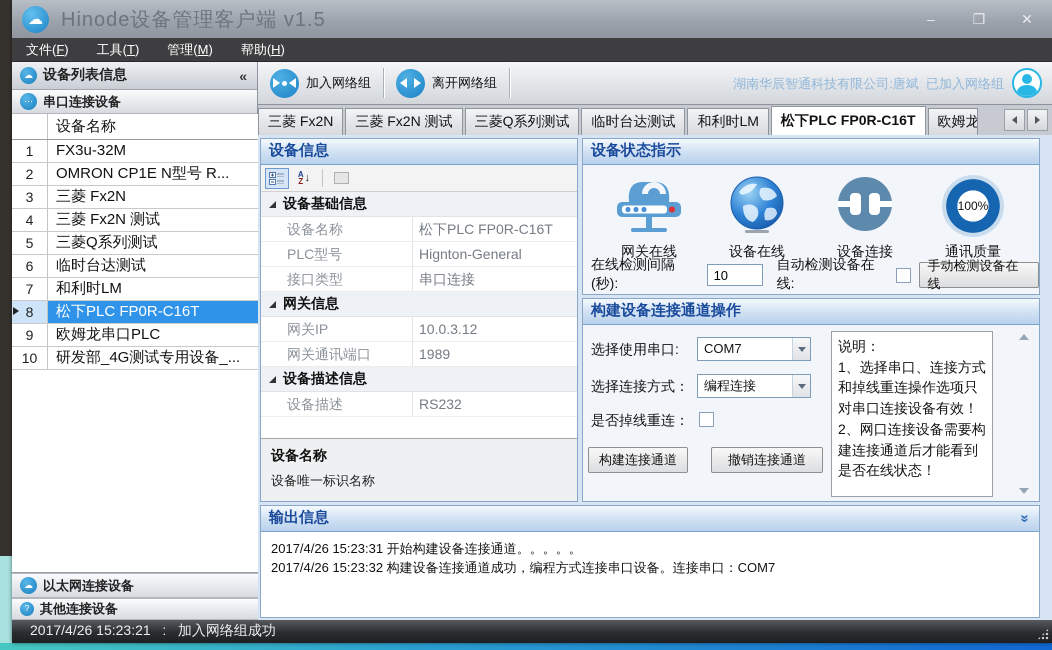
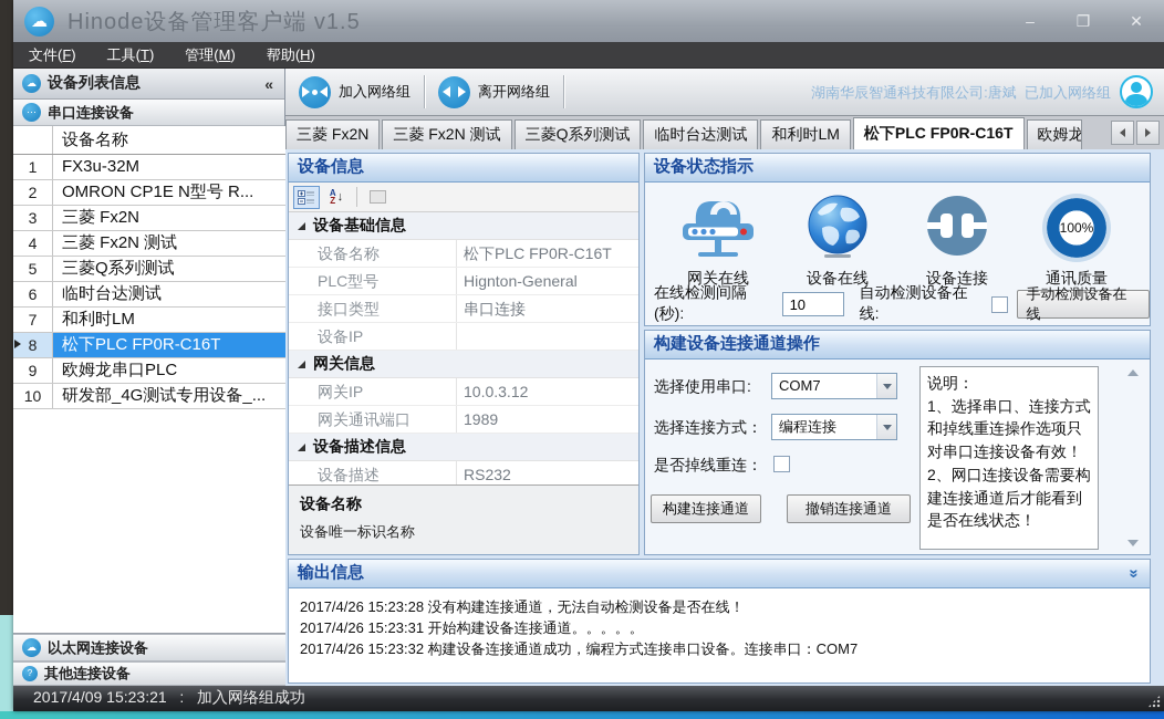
  ☁
  Hinode设备管理客户端 v1.5
  –
  ❐
  ✕
  文件(F)
  工具(T)
  管理(M)
  帮助(H)
  ☁
  设备列表信息
  «
  ⋯
  串口连接设备
  设备名称
  1
  FX3u-32M
  2
  OMRON CP1E N型号 R...
  3
  三菱 Fx2N
  4
  三菱 Fx2N 测试
  5
  三菱Q系列测试
  6
  临时台达测试
  7
  和利时LM
  8
  松下PLC FP0R-C16T
  9
  欧姆龙串口PLC
  10
  研发部_4G测试专用设备_...
  ☁
  以太网连接设备
  ?
  其他连接设备
  加入网络组
  离开网络组
  湖南华辰智通科技有限公司:唐斌 已加入网络组
  三菱 Fx2N
  三菱 Fx2N 测试
  三菱Q系列测试
  临时台达测试
  和利时LM
  松下PLC FP0R-C16T
  欧姆龙
  设备信息
  A
  Z
  ↓
  设备基础信息
  设备名称
  松下PLC FP0R-C16T
  PLC型号
  Hignton-General
  接口类型
  串口连接
+ 设备IP
  网关信息
  网关IP
  10.0.3.12
  网关通讯端口
  1989
  设备描述信息
  设备描述
  RS232
  设备名称
  设备唯一标识名称
  设备状态指示
  网关在线
  设备在线
  设备连接
  100%
  通讯质量
  在线检测间隔(秒):
  10
  自动检测设备在线:
  手动检测设备在线
  构建设备连接通道操作
  选择使用串口:
  COM7
  选择连接方式：
  编程连接
  是否掉线重连：
  构建连接通道
  撤销连接通道
  说明：
  1、选择串口、连接方式和掉线重连操作选项只对串口连接设备有效！
  2、网口连接设备需要构建连接通道后才能看到是否在线状态！
  输出信息
+ 2017/4/26 15:23:28 没有构建连接通道，无法自动检测设备是否在线！
  2017/4/26 15:23:31 开始构建设备连接通道。。。。。
  2017/4/26 15:23:32 构建设备连接通道成功，编程方式连接串口设备。连接串口：COM7
- 2017/4/26 15:23:21 : 加入网络组成功
+ 2017/4/09 15:23:21 : 加入网络组成功
